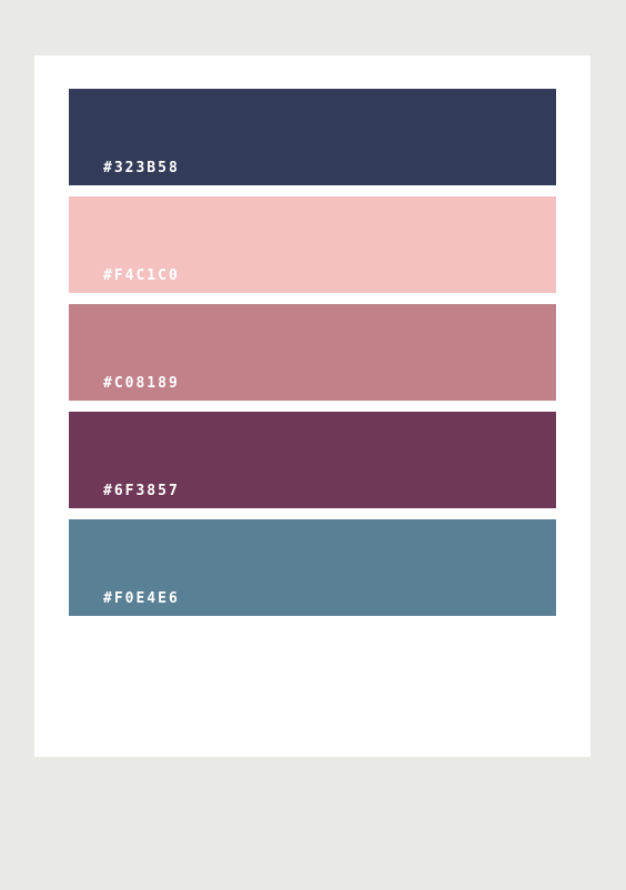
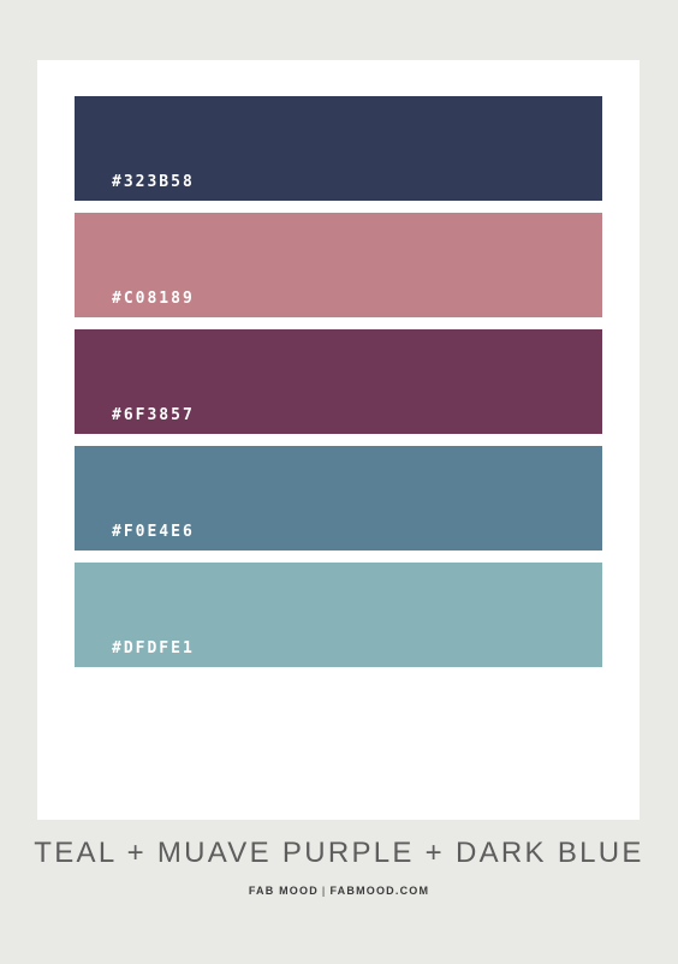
  #323B58
- #F4C1C0
  #C08189
  #6F3857
  #F0E4E6
+ #DFDFE1
+ TEAL + MUAVE PURPLE + DARK BLUE
+ FAB MOOD | FABMOOD.COM
